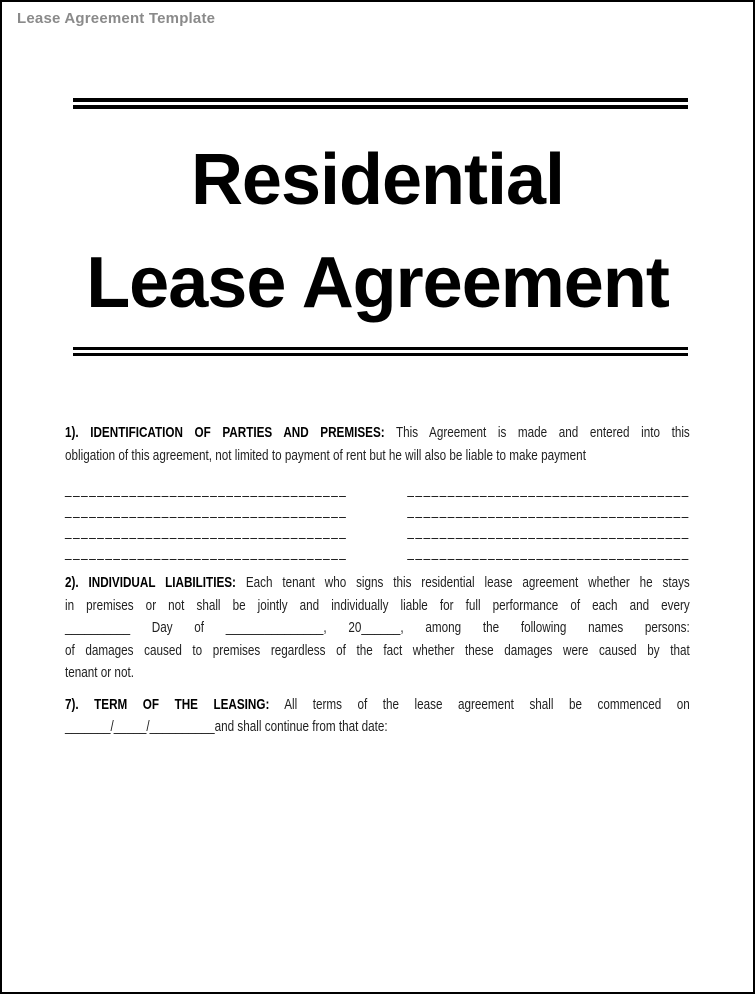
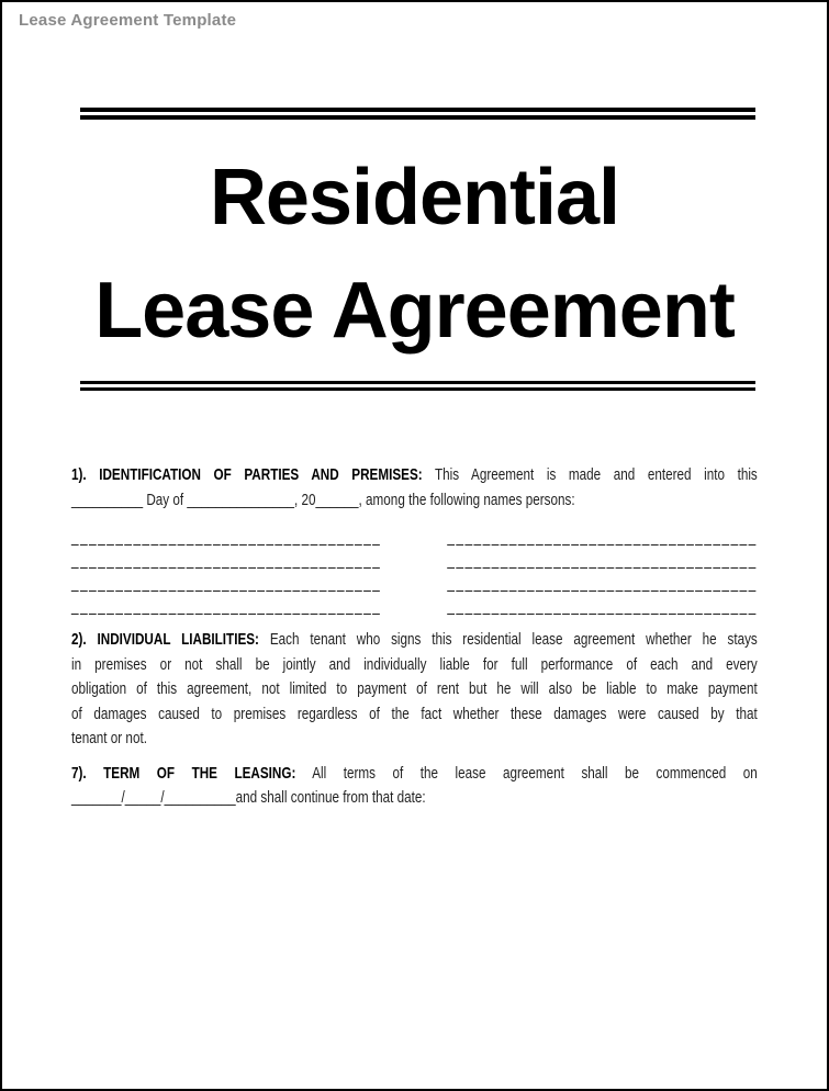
  Lease Agreement Template
  Residential
  Lease Agreement
  1). IDENTIFICATION OF PARTIES AND PREMISES: This Agreement is made and entered into this
- obligation of this agreement, not limited to payment of rent but he will also be liable to make payment
+ __________ Day of _______________, 20______, among the following names persons:
  ___________________________________
  ___________________________________
  ___________________________________
  ___________________________________
  ___________________________________
  ___________________________________
  ___________________________________
  ___________________________________
  2). INDIVIDUAL LIABILITIES: Each tenant who signs this residential lease agreement whether he stays
  in premises or not shall be jointly and individually liable for full performance of each and every
- __________ Day of _______________, 20______, among the following names persons:
+ obligation of this agreement, not limited to payment of rent but he will also be liable to make payment
  of damages caused to premises regardless of the fact whether these damages were caused by that
  tenant or not.
  7). TERM OF THE LEASING: All terms of the lease agreement shall be commenced on
  _______/_____/__________and shall continue from that date:
